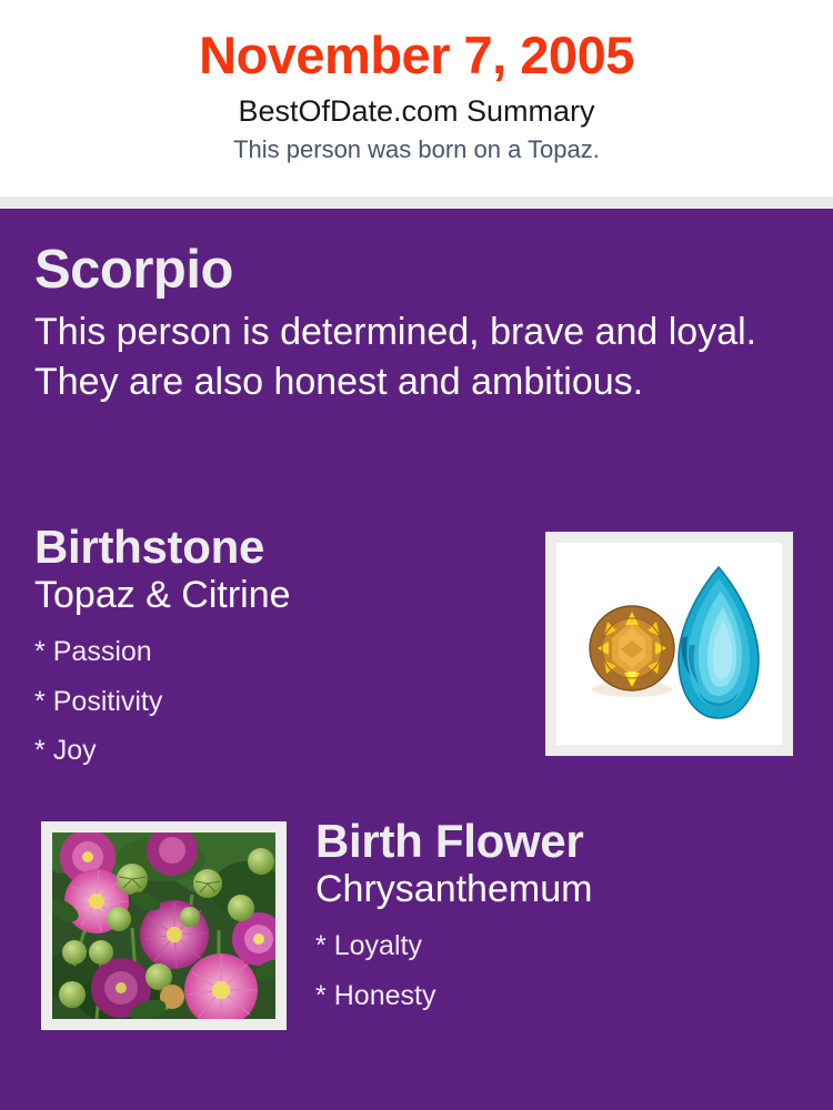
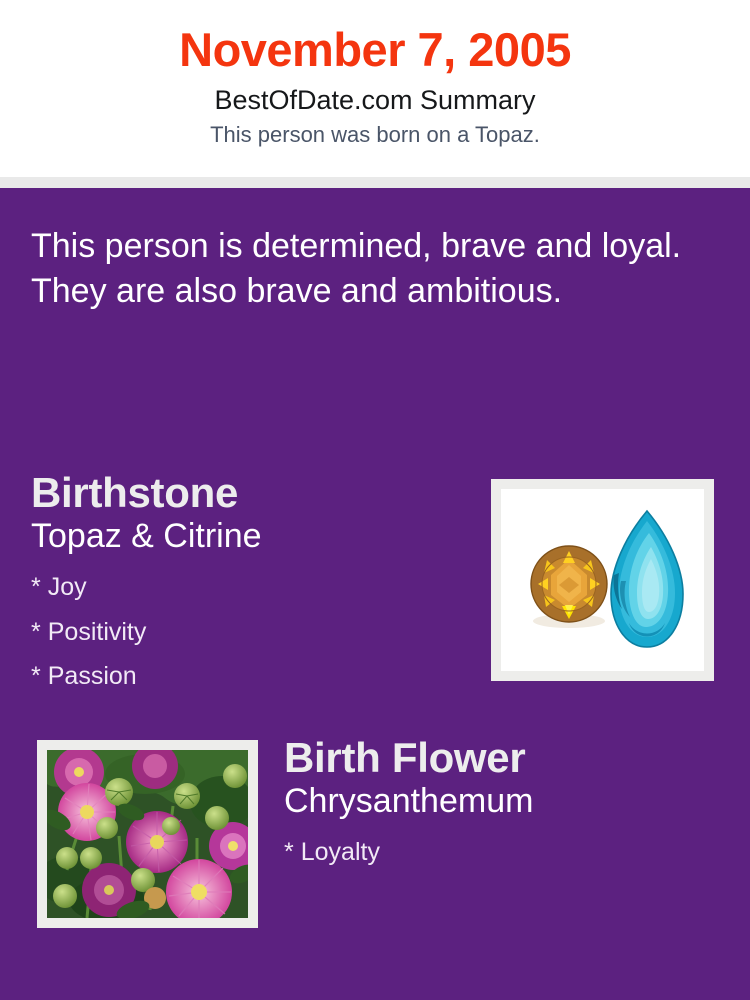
  November 7, 2005
  BestOfDate.com Summary
  This person was born on a Topaz.
- Scorpio
- This person is determined, brave and loyal. They are also honest and ambitious.
+ This person is determined, brave and loyal. They are also brave and ambitious.
  Birthstone
  Topaz & Citrine
- * Passion
+ * Joy
  * Positivity
- * Joy
+ * Passion
  Birth Flower
  Chrysanthemum
  * Loyalty
- * Honesty
